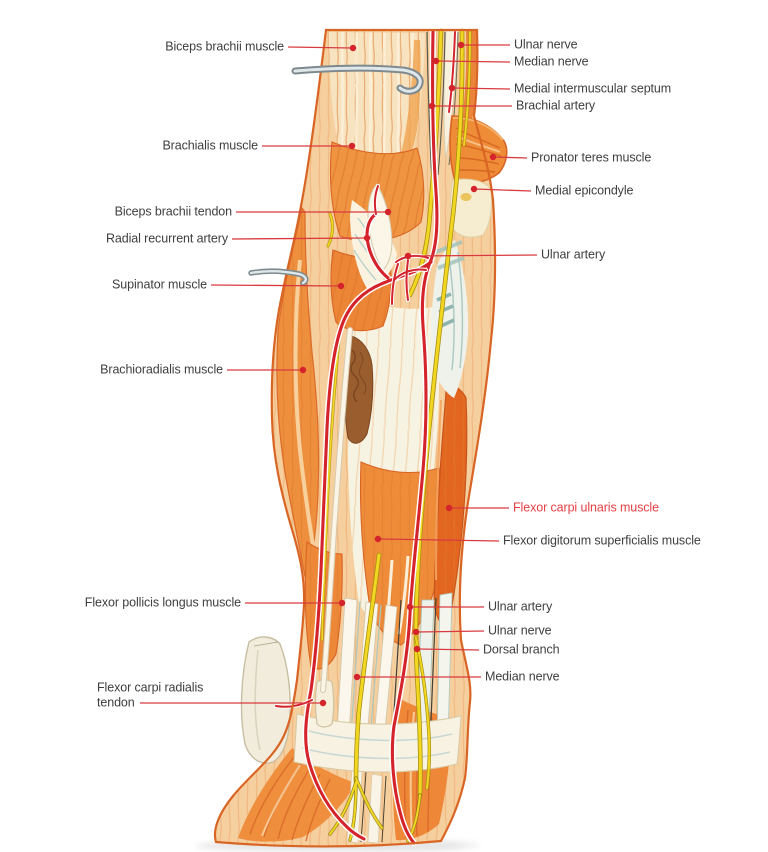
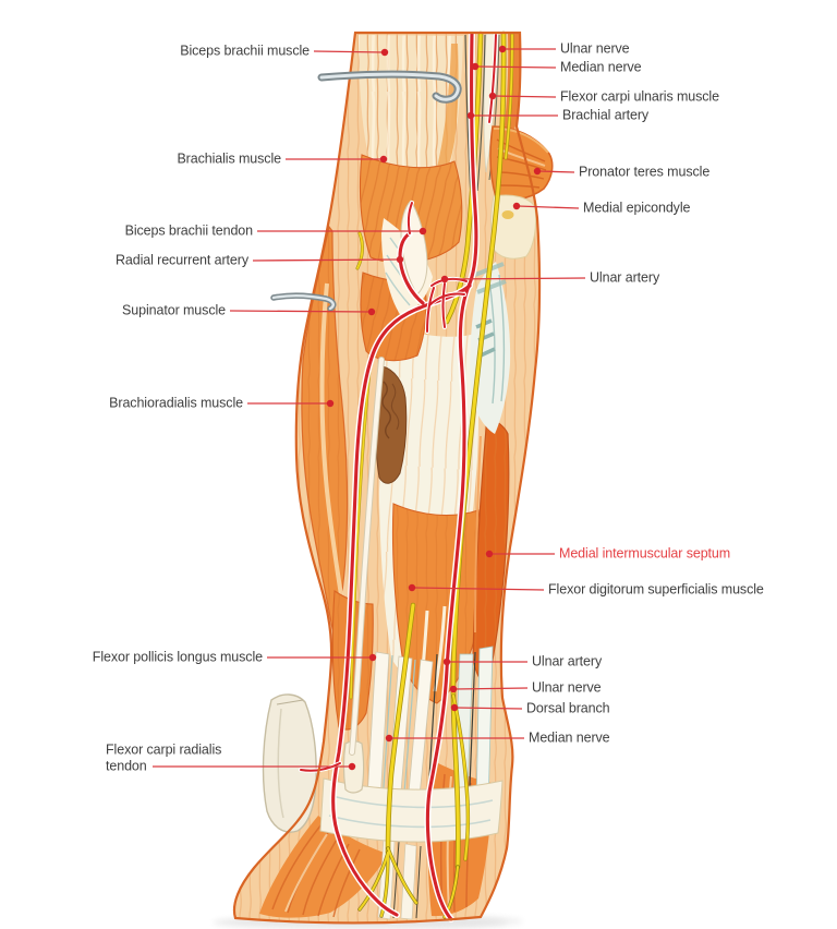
  Biceps brachii muscle
  Brachialis muscle
  Biceps brachii tendon
  Radial recurrent artery
  Supinator muscle
  Brachioradialis muscle
  Flexor pollicis longus muscle
  Flexor carpi radialis tendon
  Ulnar nerve
  Median nerve
- Medial intermuscular septum
+ Flexor carpi ulnaris muscle
  Brachial artery
  Pronator teres muscle
  Medial epicondyle
  Ulnar artery
- Flexor carpi ulnaris muscle
+ Medial intermuscular septum
  Flexor digitorum superficialis muscle
  Ulnar artery
  Ulnar nerve
  Dorsal branch
  Median nerve
